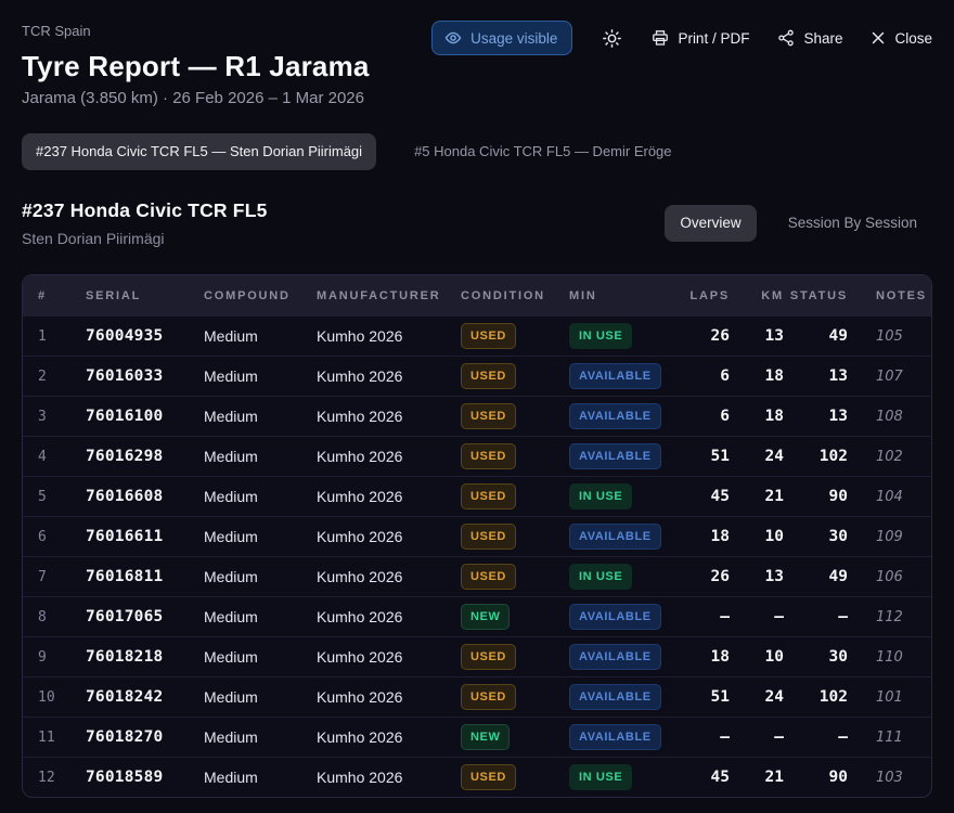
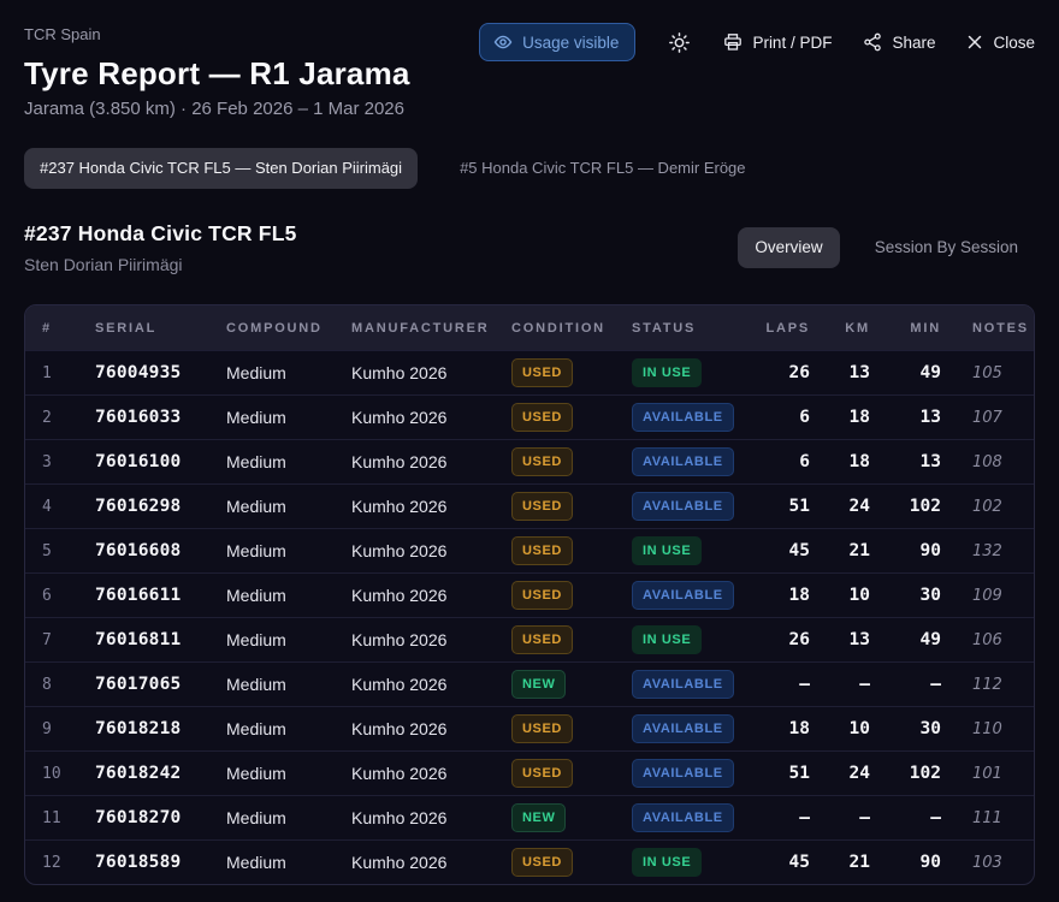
  TCR Spain
  Tyre Report — R1 Jarama
  Jarama (3.850 km) · 26 Feb 2026 – 1 Mar 2026
  Usage visible
  Print / PDF
  Share
  Close
  #237 Honda Civic TCR FL5 — Sten Dorian Piirimägi
  #5 Honda Civic TCR FL5 — Demir Eröge
  #237 Honda Civic TCR FL5
  Sten Dorian Piirimägi
  Overview
  Session By Session
  #
  SERIAL
  COMPOUND
  MANUFACTURER
  CONDITION
- MIN
+ STATUS
  LAPS
  KM
- STATUS
+ MIN
  NOTES
  1
  76004935
  Medium
  Kumho 2026
  USED
  IN USE
  26
  13
  49
  105
  2
  76016033
  Medium
  Kumho 2026
  USED
  AVAILABLE
  6
  18
  13
  107
  3
  76016100
  Medium
  Kumho 2026
  USED
  AVAILABLE
  6
  18
  13
  108
  4
  76016298
  Medium
  Kumho 2026
  USED
  AVAILABLE
  51
  24
  102
  102
  5
  76016608
  Medium
  Kumho 2026
  USED
  IN USE
  45
  21
  90
- 104
+ 132
  6
  76016611
  Medium
  Kumho 2026
  USED
  AVAILABLE
  18
  10
  30
  109
  7
  76016811
  Medium
  Kumho 2026
  USED
  IN USE
  26
  13
  49
  106
  8
  76017065
  Medium
  Kumho 2026
  NEW
  AVAILABLE
  –
  –
  –
  112
  9
  76018218
  Medium
  Kumho 2026
  USED
  AVAILABLE
  18
  10
  30
  110
  10
  76018242
  Medium
  Kumho 2026
  USED
  AVAILABLE
  51
  24
  102
  101
  11
  76018270
  Medium
  Kumho 2026
  NEW
  AVAILABLE
  –
  –
  –
  111
  12
  76018589
  Medium
  Kumho 2026
  USED
  IN USE
  45
  21
  90
  103
